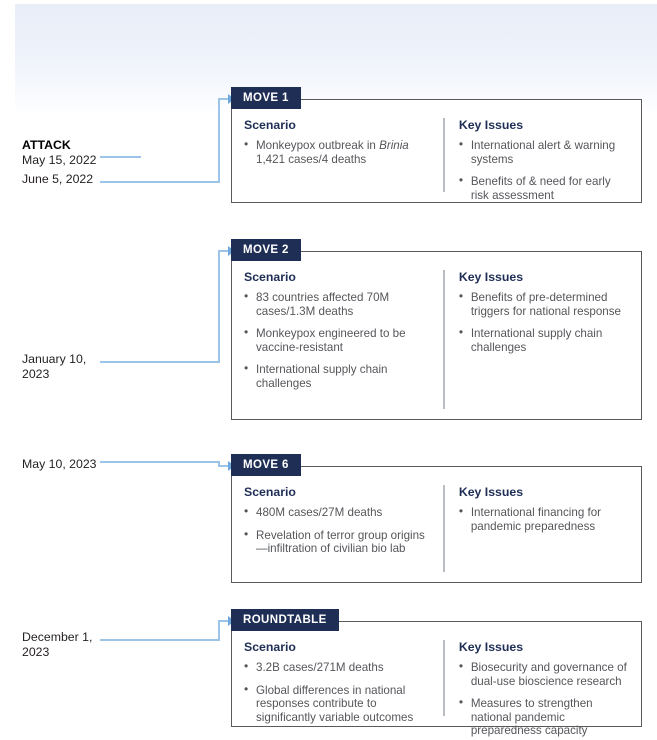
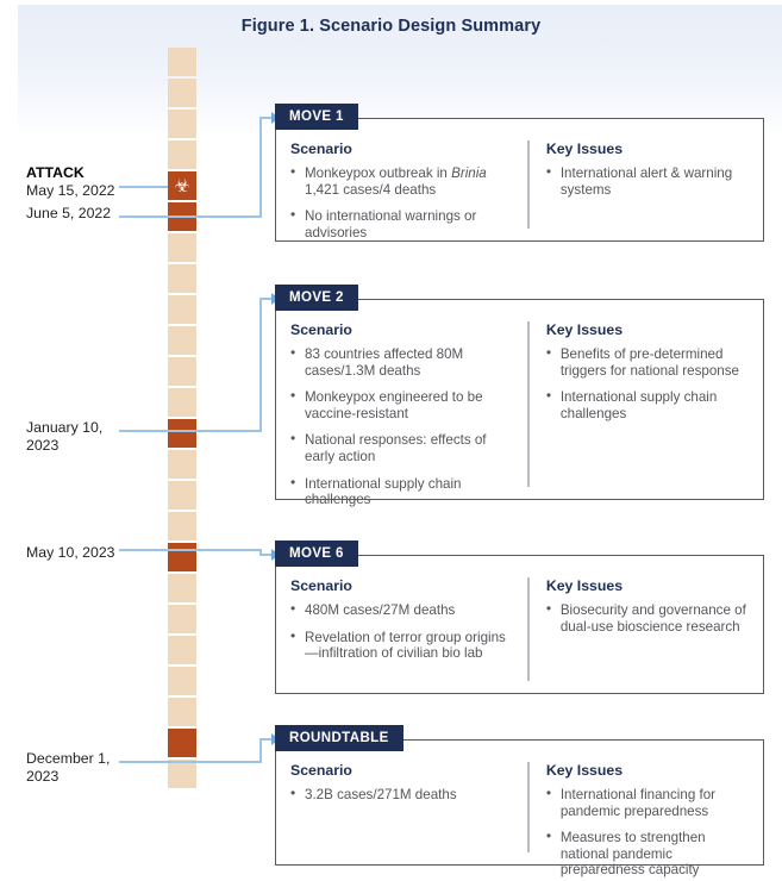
+ Figure 1. Scenario Design Summary
+ ☣
  ATTACK
  May 15, 2022
  June 5, 2022
  January 10,
  2023
  May 10, 2023
  December 1,
  2023
  MOVE 1
  Scenario
  Monkeypox outbreak in Brinia 1,421 cases/4 deaths
+ No international warnings or advisories
  Key Issues
  International alert & warning systems
- Benefits of & need for early risk assessment
  MOVE 2
  Scenario
- 83 countries affected 70M cases/1.3M deaths
+ 83 countries affected 80M cases/1.3M deaths
  Monkeypox engineered to be vaccine-resistant
+ National responses: effects of early action
  International supply chain challenges
  Key Issues
  Benefits of pre-determined triggers for national response
  International supply chain challenges
  MOVE 6
  Scenario
  480M cases/27M deaths
  Revelation of terror group origins—infiltration of civilian bio lab
  Key Issues
- International financing for pandemic preparedness
+ Biosecurity and governance of dual-use bioscience research
  ROUNDTABLE
  Scenario
  3.2B cases/271M deaths
- Global differences in national responses contribute to significantly variable outcomes
  Key Issues
- Biosecurity and governance of dual-use bioscience research
+ International financing for pandemic preparedness
  Measures to strengthen national pandemic preparedness capacity
